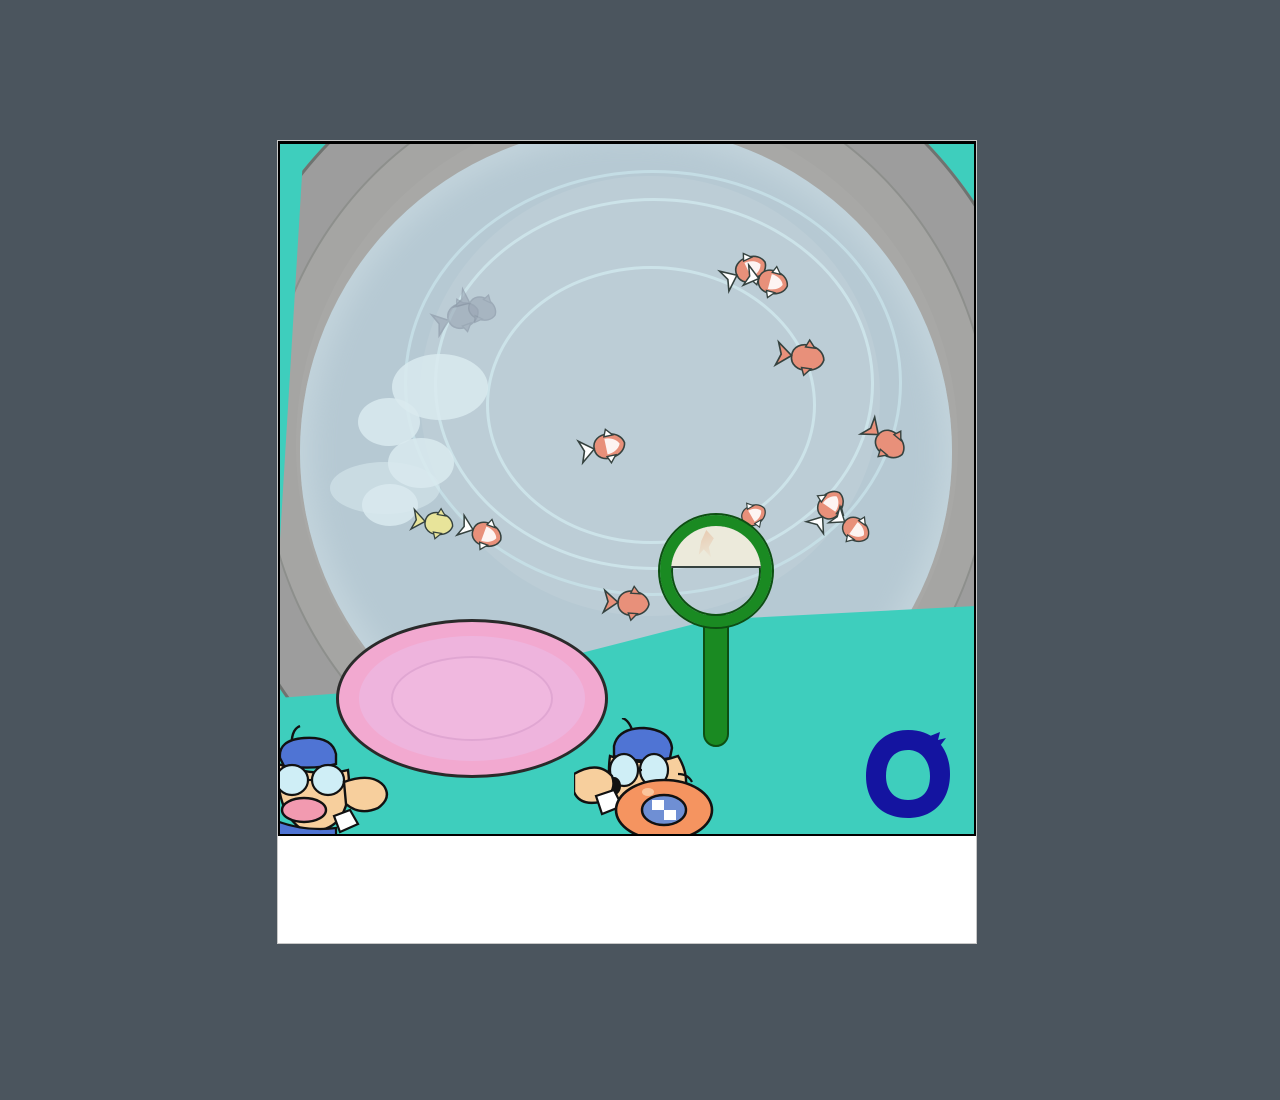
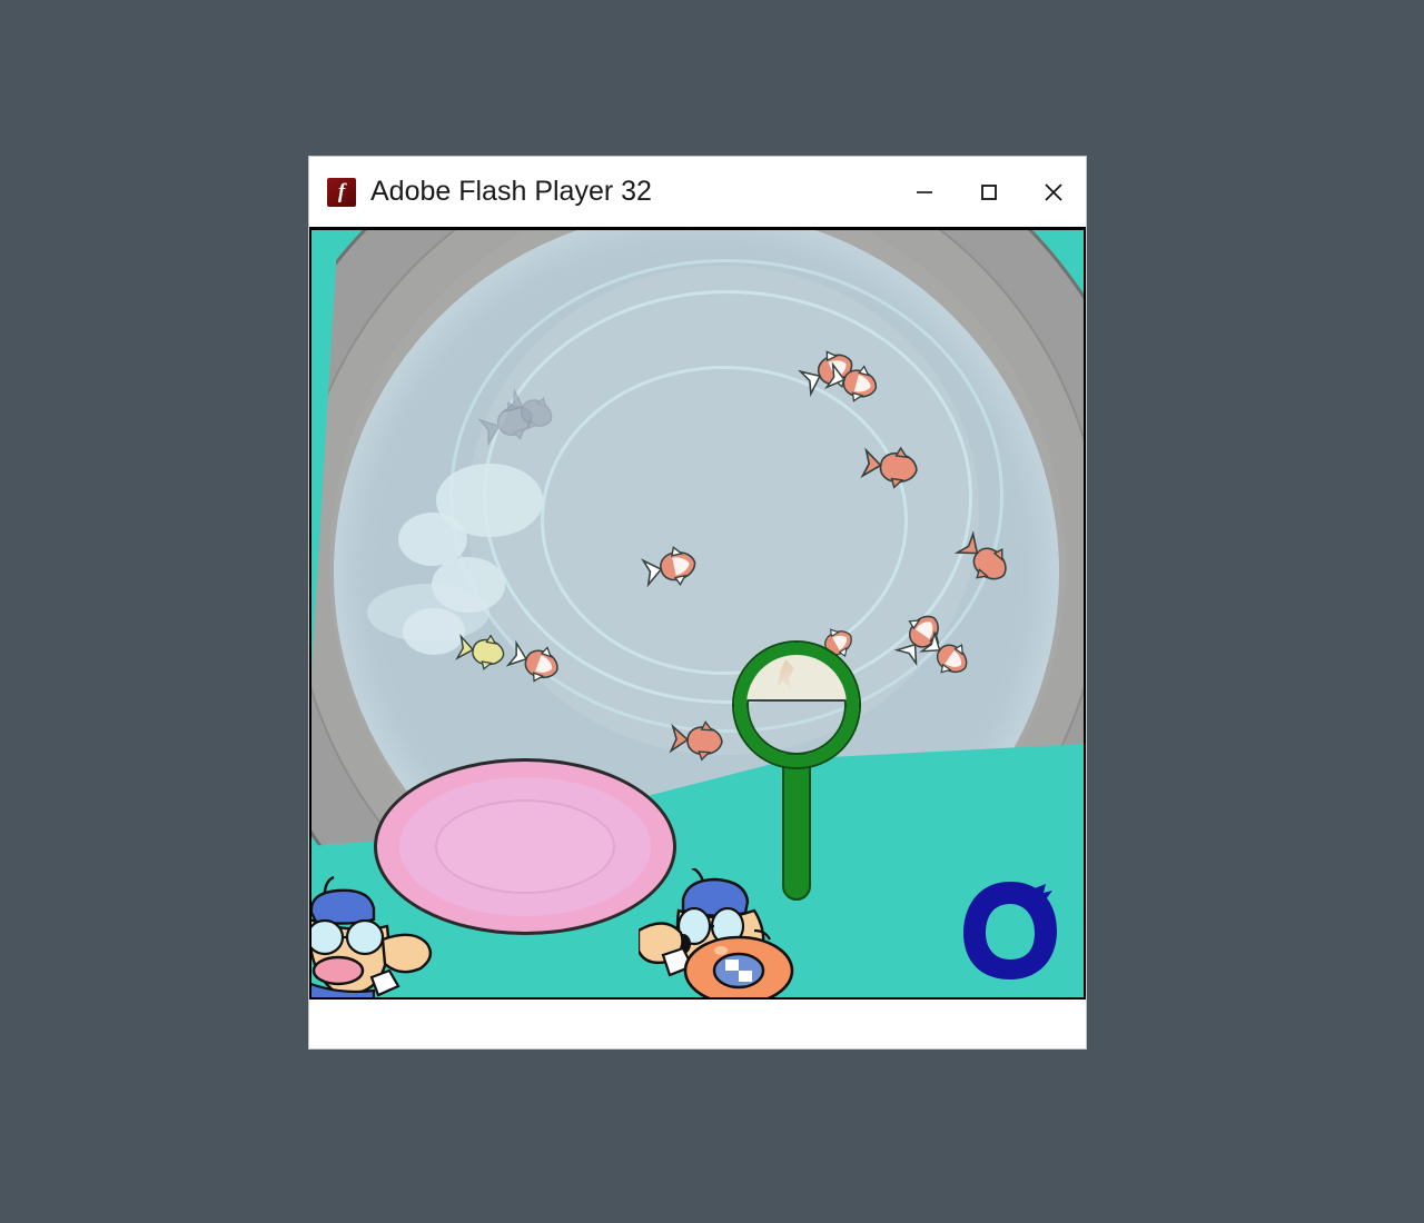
+ f
+ Adobe Flash Player 32
